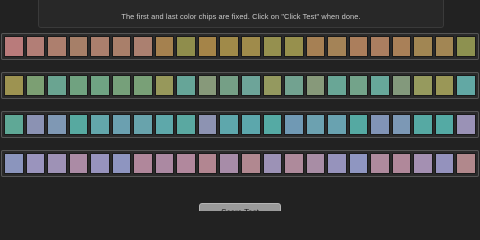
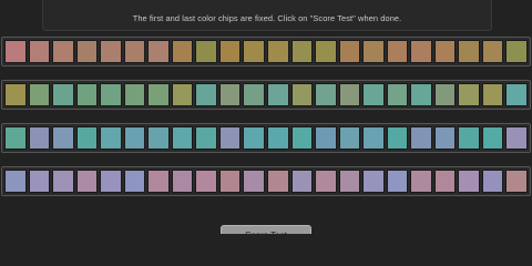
- The first and last color chips are fixed. Click on "Click Test" when done.
+ The first and last color chips are fixed. Click on "Score Test" when done.
